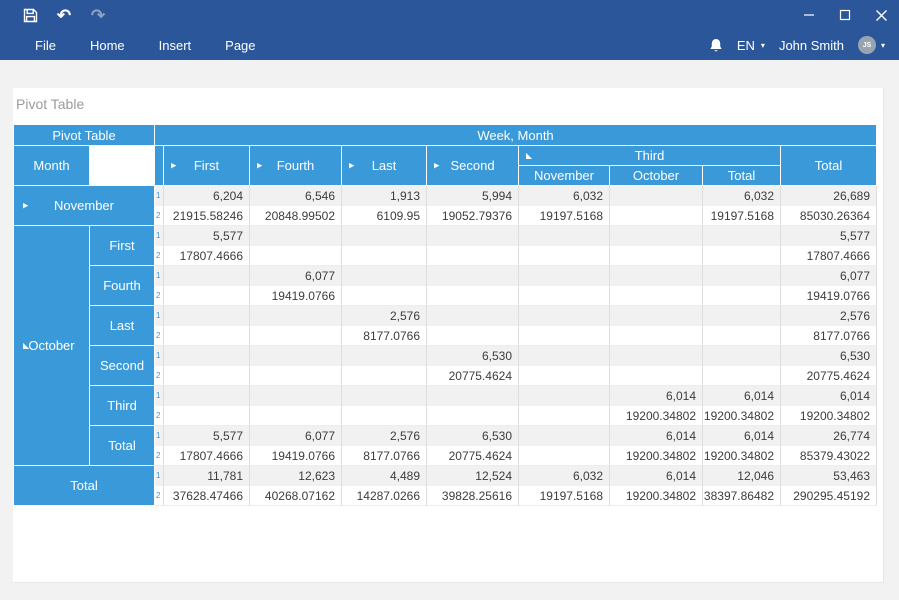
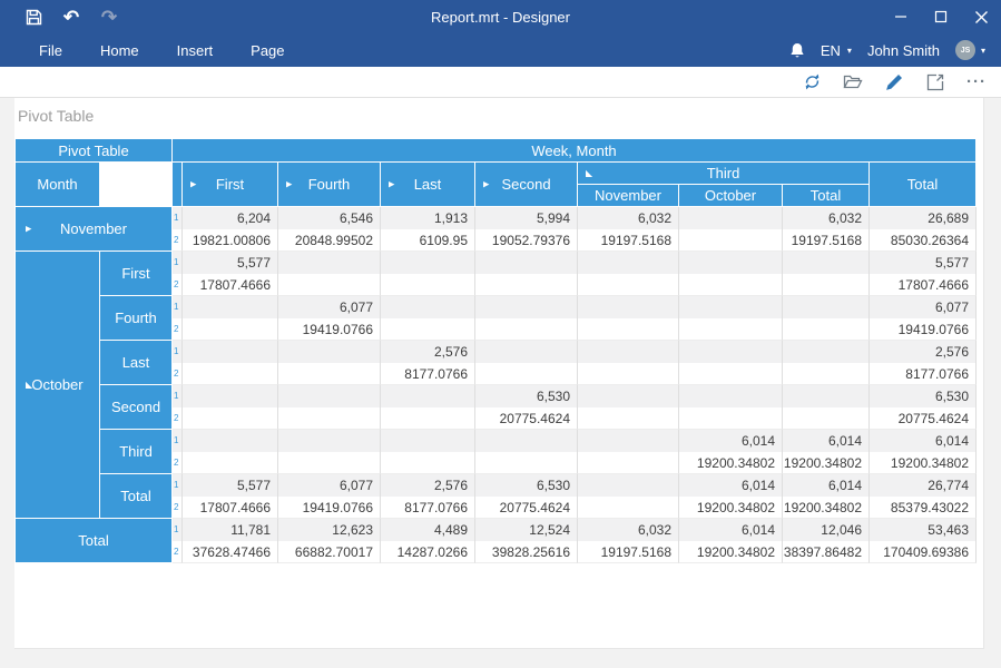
  ↶
  ↷
+ Report.mrt - Designer
  File
  Home
  Insert
  Page
  EN
  ▾
  John Smith
  ▾
+ ···
  Pivot Table
  Pivot Table
  Week, Month
  Month
  First
  Fourth
  Last
  Second
  ◣
  Third
  November
  October
  Total
  Total
  November
  1
  6,204
  6,546
  1,913
  5,994
  6,032
  6,032
  26,689
  2
- 21915.58246
+ 19821.00806
  20848.99502
  6109.95
  19052.79376
  19197.5168
  19197.5168
  85030.26364
  ◣
  October
  First
  1
  5,577
  5,577
  2
  17807.4666
  17807.4666
  Fourth
  1
  6,077
  6,077
  2
  19419.0766
  19419.0766
  Last
  1
  2,576
  2,576
  2
  8177.0766
  8177.0766
  Second
  1
  6,530
  6,530
  2
  20775.4624
  20775.4624
  Third
  1
  6,014
  6,014
  6,014
  2
  19200.34802
  19200.34802
  19200.34802
  Total
  1
  5,577
  6,077
  2,576
  6,530
  6,014
  6,014
  26,774
  2
  17807.4666
  19419.0766
  8177.0766
  20775.4624
  19200.34802
  19200.34802
  85379.43022
  Total
  1
  11,781
  12,623
  4,489
  12,524
  6,032
  6,014
  12,046
  53,463
  2
  37628.47466
- 40268.07162
+ 66882.70017
  14287.0266
  39828.25616
  19197.5168
  19200.34802
  38397.86482
- 290295.45192
+ 170409.69386
